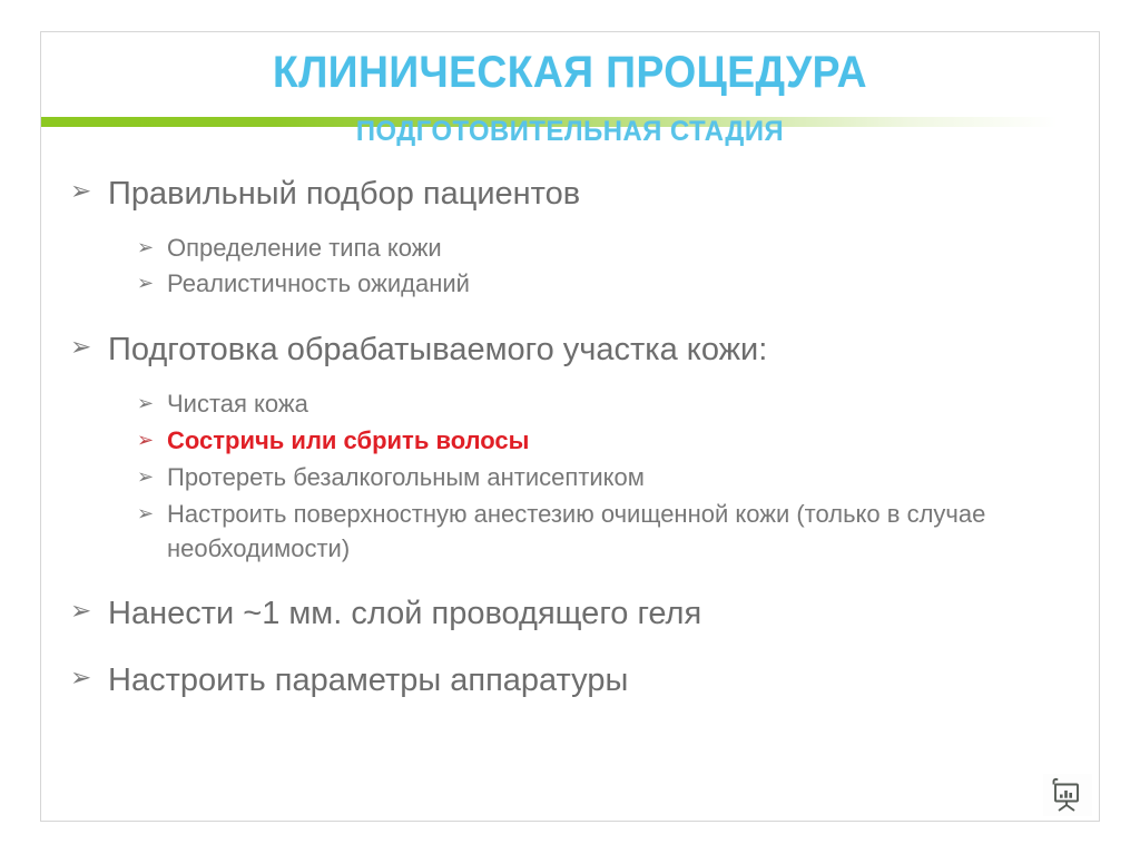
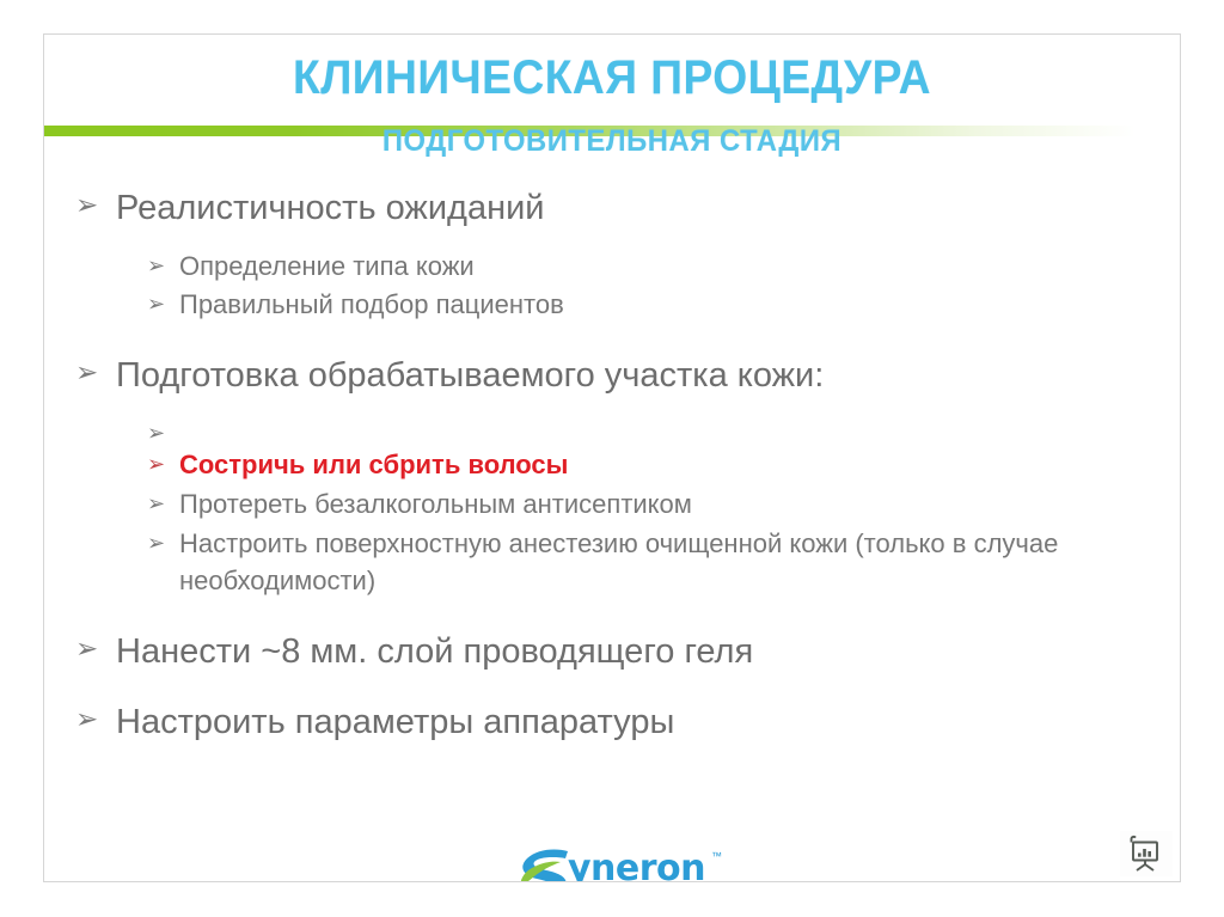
  КЛИНИЧЕСКАЯ ПРОЦЕДУРА
  ПОДГОТОВИТЕЛЬНАЯ СТАДИЯ
  ➢
- Правильный подбор пациентов
+ Реалистичность ожиданий
  ➢
  Определение типа кожи
  ➢
- Реалистичность ожиданий
+ Правильный подбор пациентов
  ➢
  Подготовка обрабатываемого участка кожи:
  ➢
- Чистая кожа
  ➢
  Состричь или сбрить волосы
  ➢
  Протереть безалкогольным антисептиком
  ➢
  Настроить поверхностную анестезию очищенной кожи (только в случае необходимости)
  ➢
- Нанести ~1 мм. слой проводящего геля
+ Нанести ~8 мм. слой проводящего геля
  ➢
  Настроить параметры аппаратуры
+ yneron
+ ™
